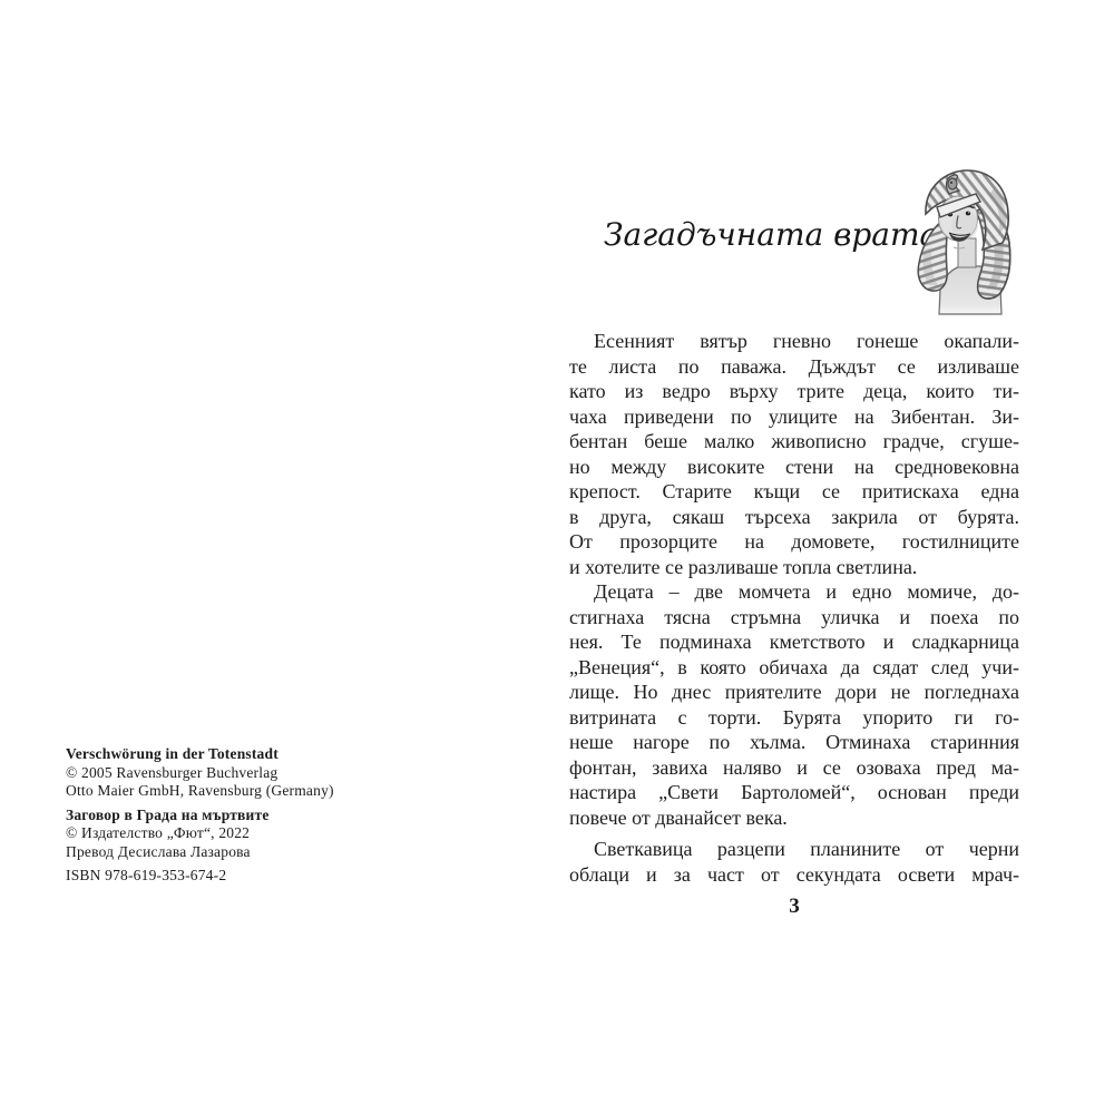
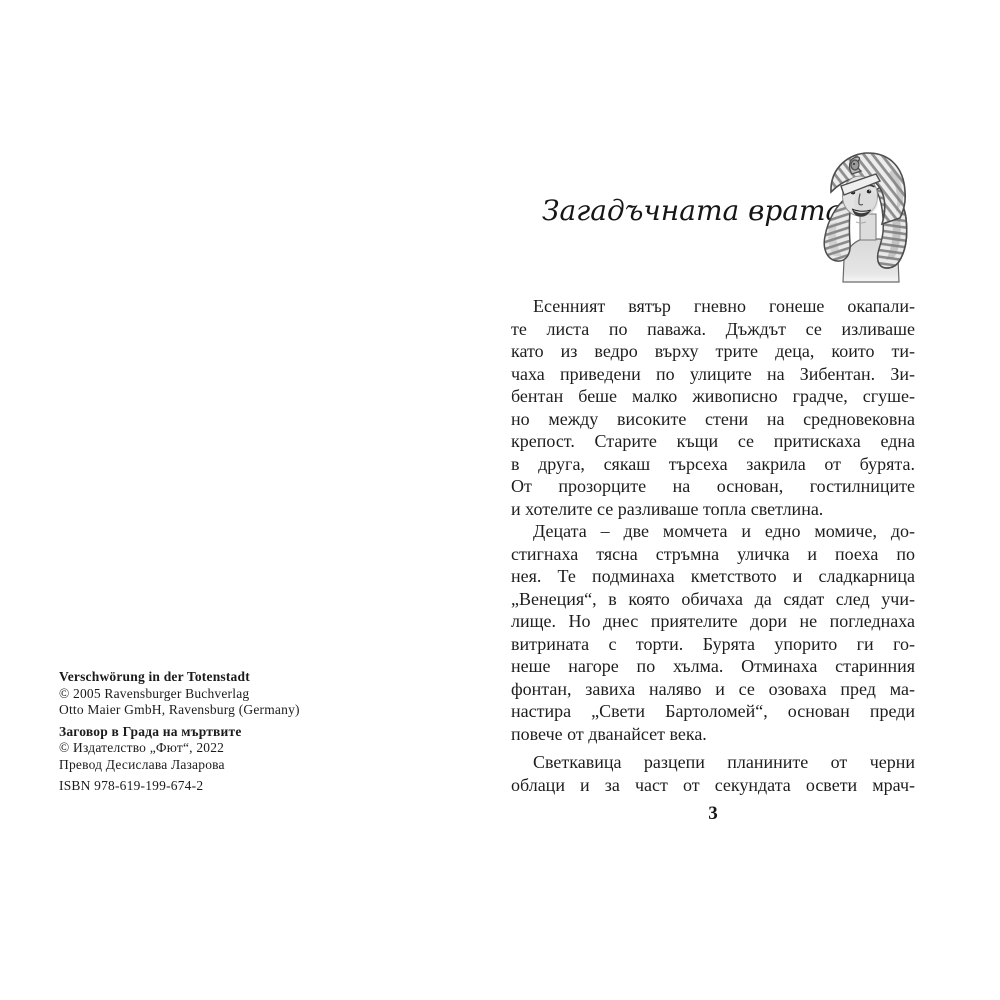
  Verschwörung in der Totenstadt
  © 2005 Ravensburger Buchverlag
  Otto Maier GmbH, Ravensburg (Germany)
  Заговор в Града на мъртвите
  © Издателство „Фют“, 2022
  Превод Десислава Лазарова
- ISBN 978-619-353-674-2
+ ISBN 978-619-199-674-2
  Загадъчната врат
  Есенният вятър гневно гонеше окапали-
  те листа по паважа. Дъждът се изливаше
  като из ведро върху трите деца, които ти-
  чаха приведени по улиците на Зибентан. Зи-
  бентан беше малко живописно градче, сгуше-
  но между високите стени на средновековна
  крепост. Старите къщи се притискаха една
  в друга, сякаш търсеха закрила от бурята.
- От прозорците на домовете, гостилниците
+ От прозорците на основан, гостилниците
  и хотелите се разливаше топла светлина.
  Децата – две момчета и едно момиче, до-
  стигнаха тясна стръмна уличка и поеха по
  нея. Те подминаха кметството и сладкарница
  „Венеция“, в която обичаха да сядат след учи-
  лище. Но днес приятелите дори не погледнаха
  витрината с торти. Бурята упорито ги го-
  неше нагоре по хълма. Отминаха старинния
  фонтан, завиха наляво и се озоваха пред ма-
  настира „Свети Бартоломей“, основан преди
  повече от дванайсет века.
  Светкавица разцепи планините от черни
  облаци и за част от секундата освети мрач-
  3
